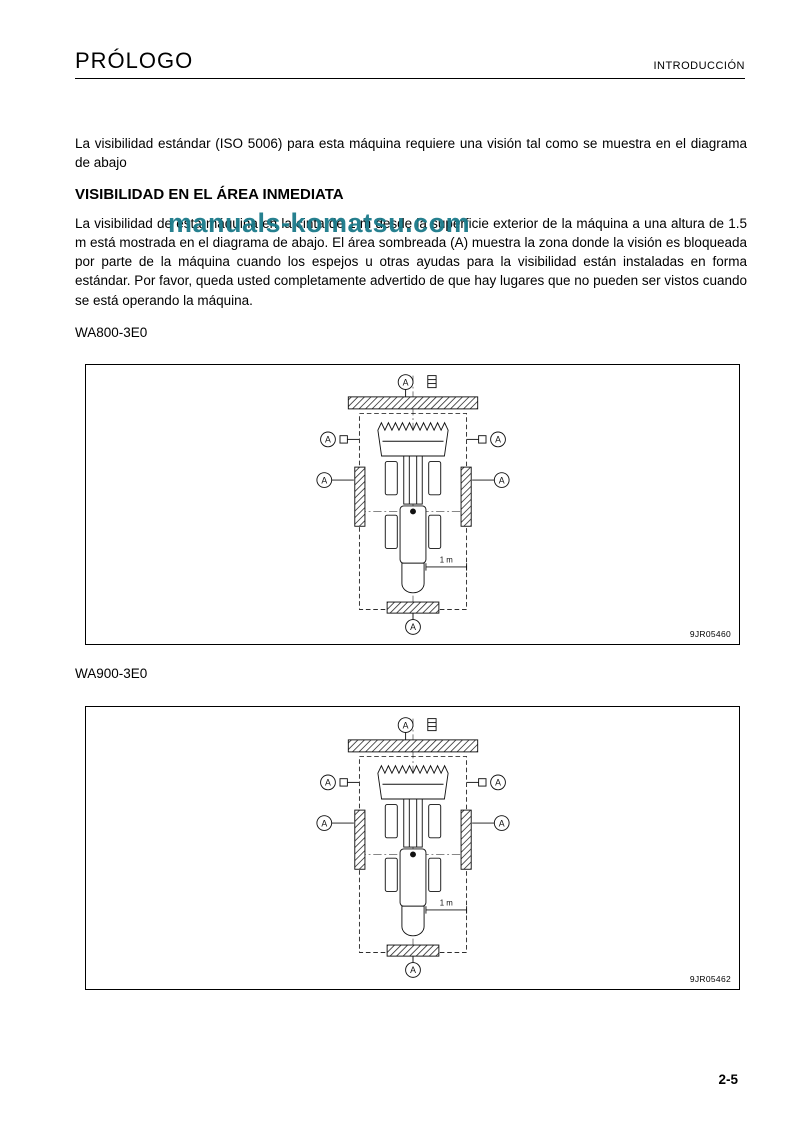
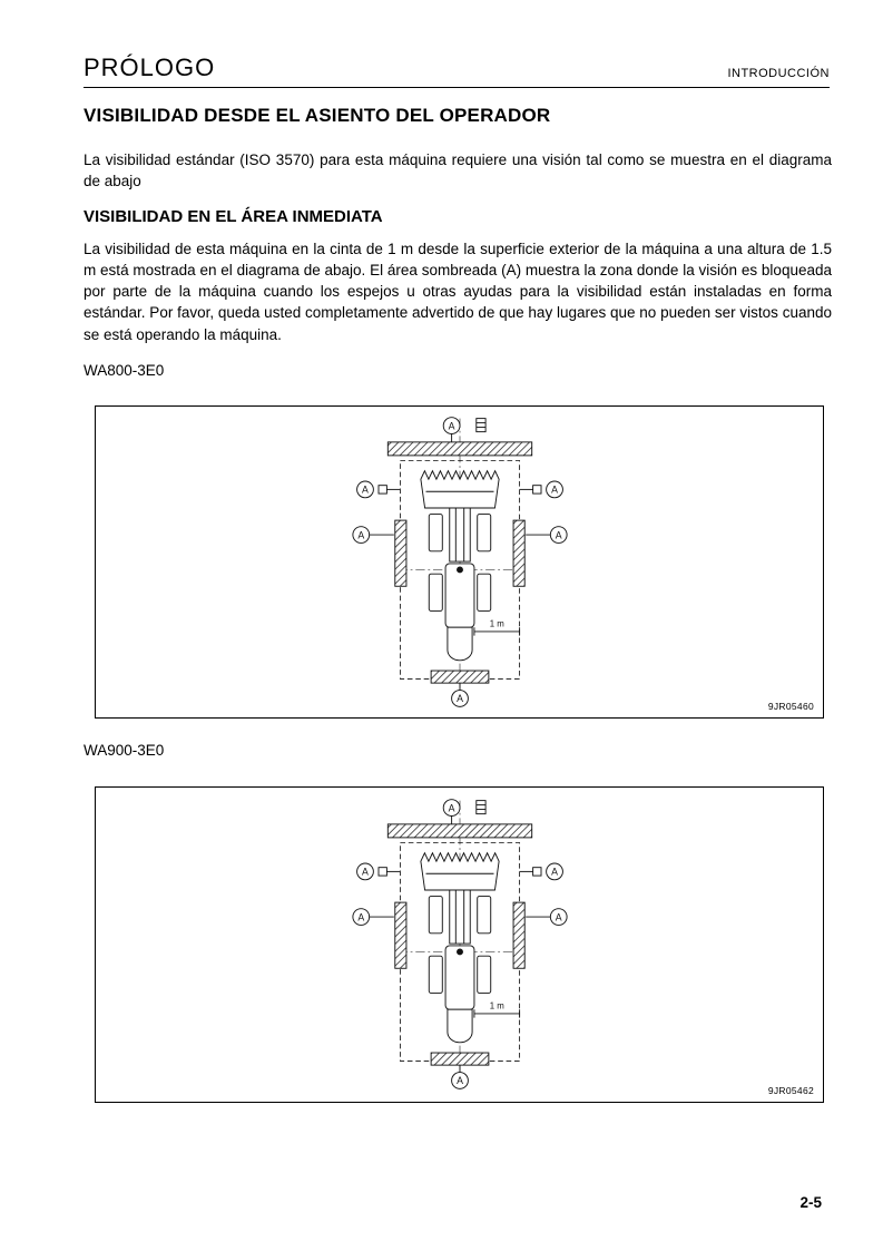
  PRÓLOGO
  INTRODUCCIÓN
+ VISIBILIDAD DESDE EL ASIENTO DEL OPERADOR
- La visibilidad estándar (ISO 5006) para esta máquina requiere una visión tal como se muestra en el diagrama de abajo
+ La visibilidad estándar (ISO 3570) para esta máquina requiere una visión tal como se muestra en el diagrama de abajo
  VISIBILIDAD EN EL ÁREA INMEDIATA
  La visibilidad de esta máquina en la cinta de 1 m desde la superficie exterior de la máquina a una altura de 1.5 m está mostrada en el diagrama de abajo. El área sombreada (A) muestra la zona donde la visión es bloqueada por parte de la máquina cuando los espejos u otras ayudas para la visibilidad están instaladas en forma estándar. Por favor, queda usted completamente advertido de que hay lugares que no pueden ser vistos cuando se está operando la máquina.
- manuals-komatsu.com
  WA800-3E0
  1 m
  A
  A
  A
  A
  A
  A
  9JR05460
  WA900-3E0
  9JR05462
  2-5
